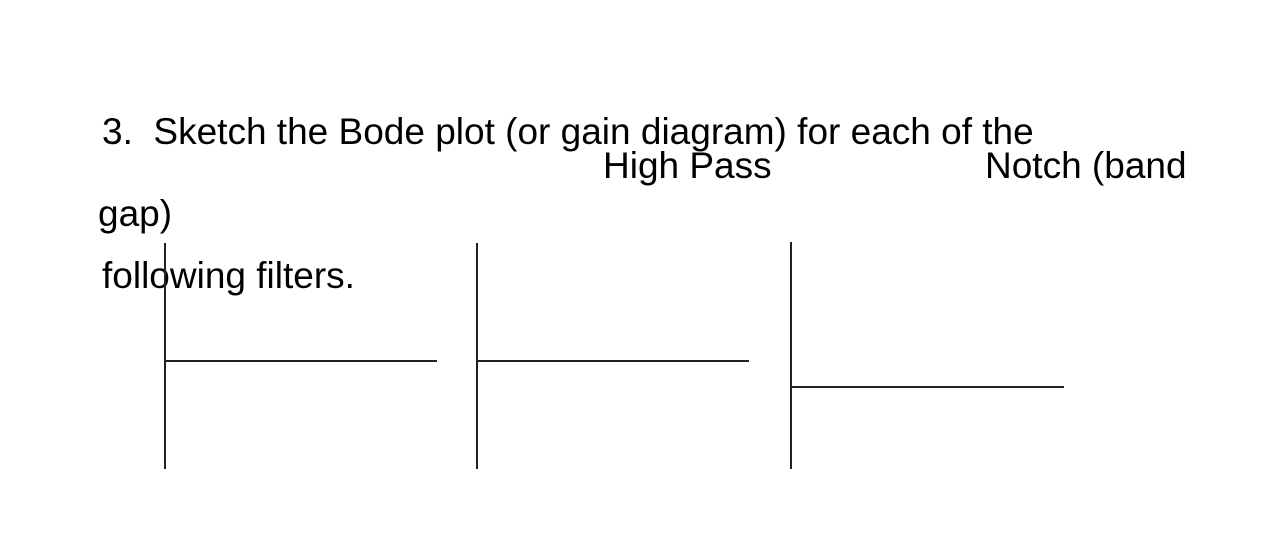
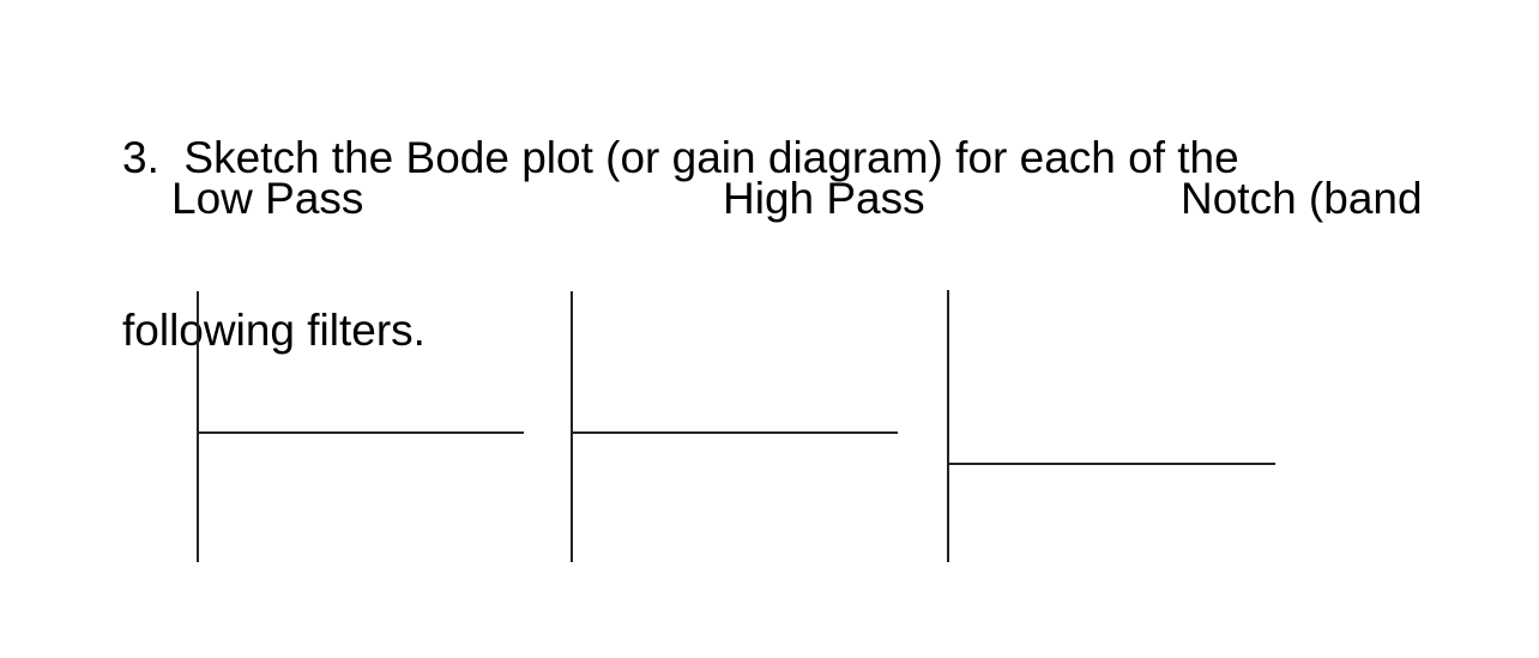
  3. Sketch the Bode plot (or gain diagram) for each of the
  following filters.
+ Low Pass
  High Pass
  Notch (band
- gap)
